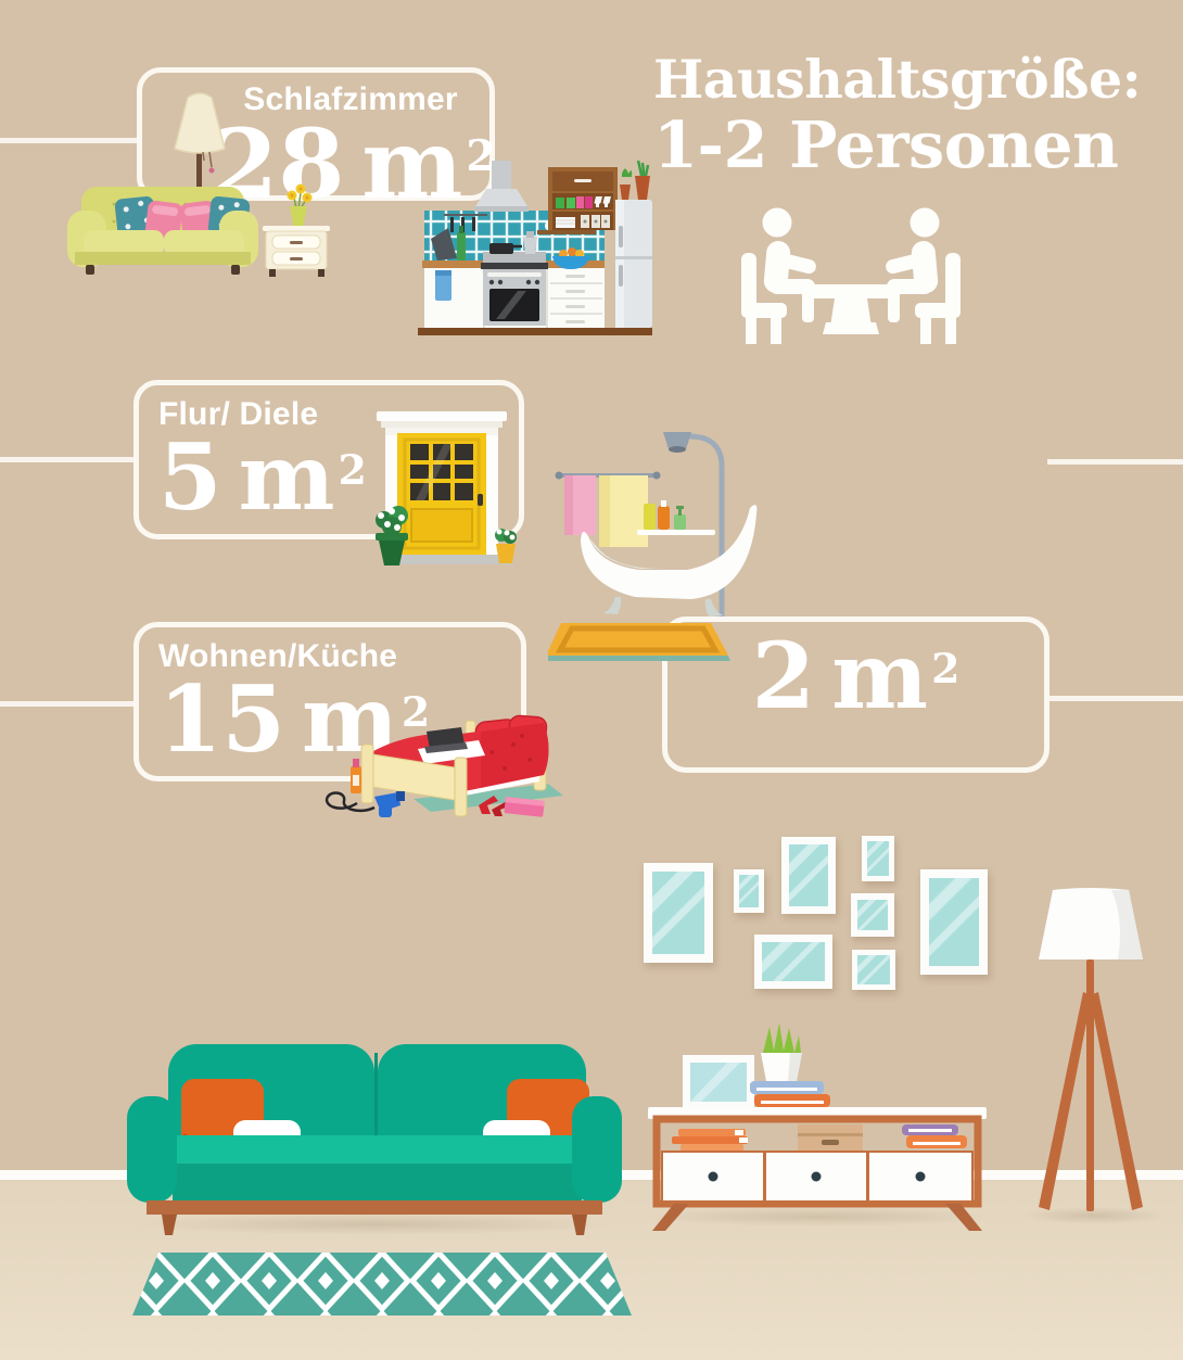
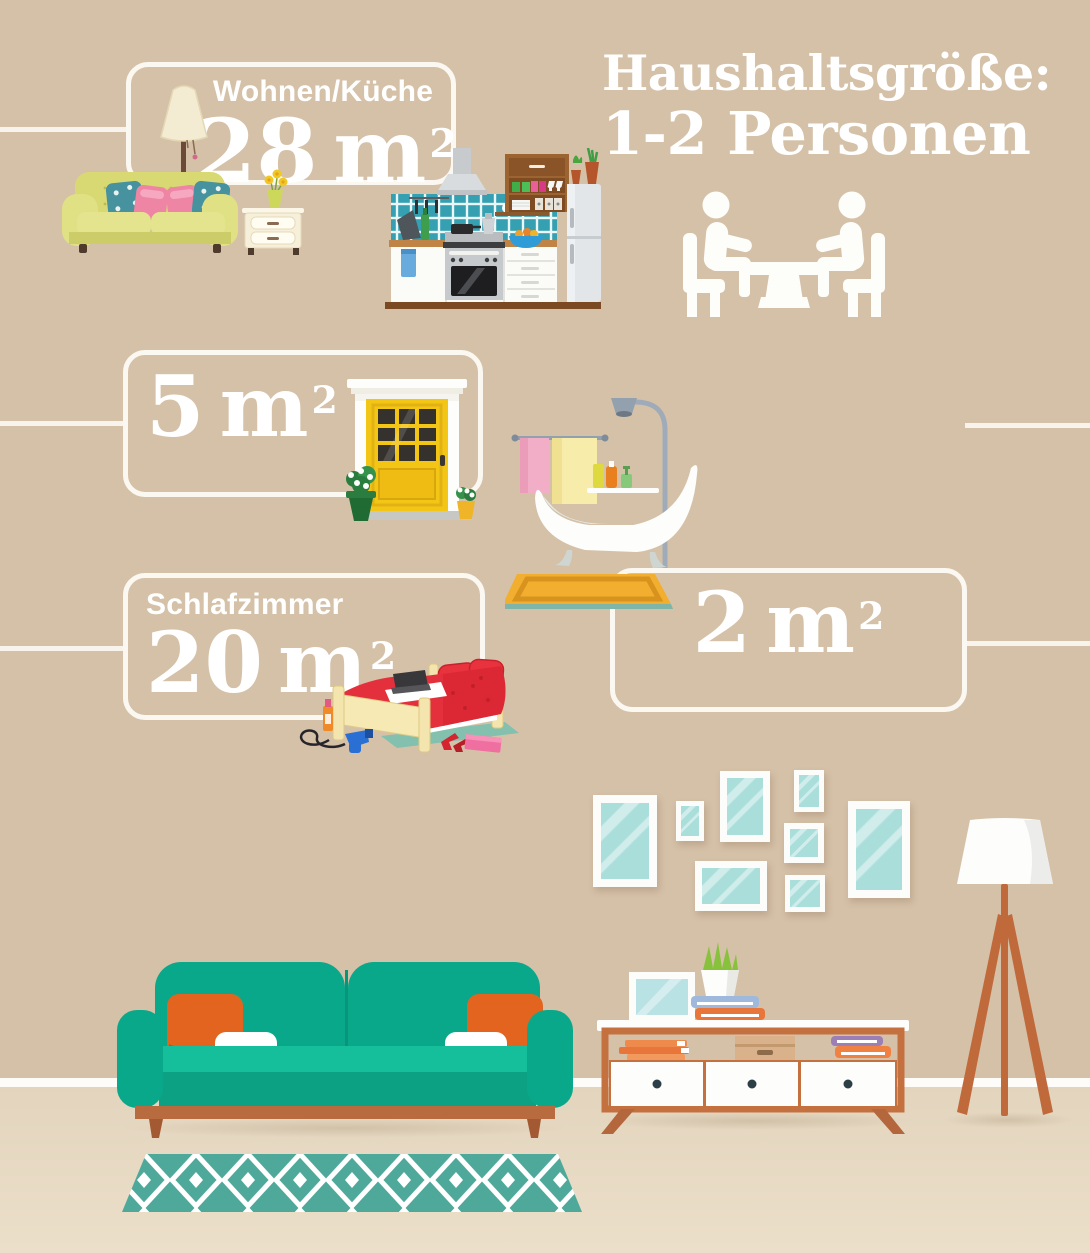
- Schlafzimmer
+ Wohnen/Küche
  28 m2
- Flur/ Diele
  5 m2
- Wohnen/Küche
+ Schlafzimmer
- 15 m2
+ 20 m2
  2 m2
  Haushaltsgröße:
  1-2 Personen
